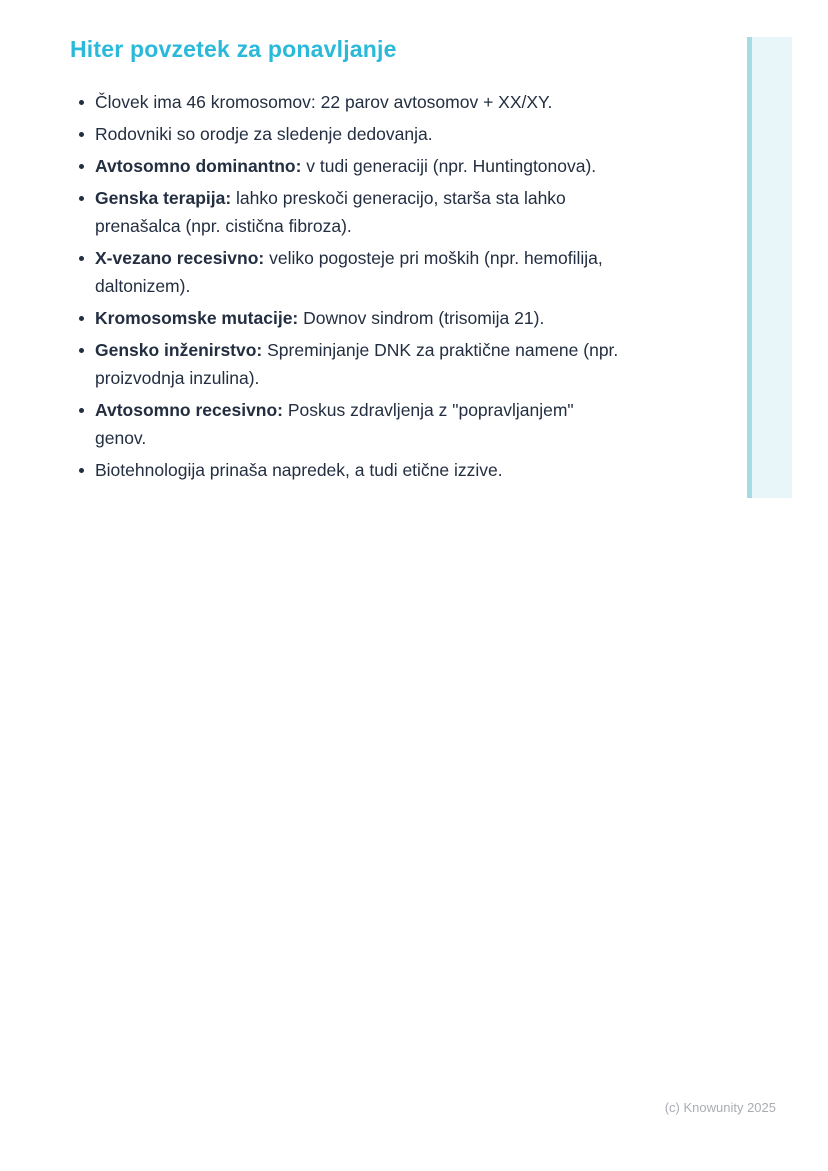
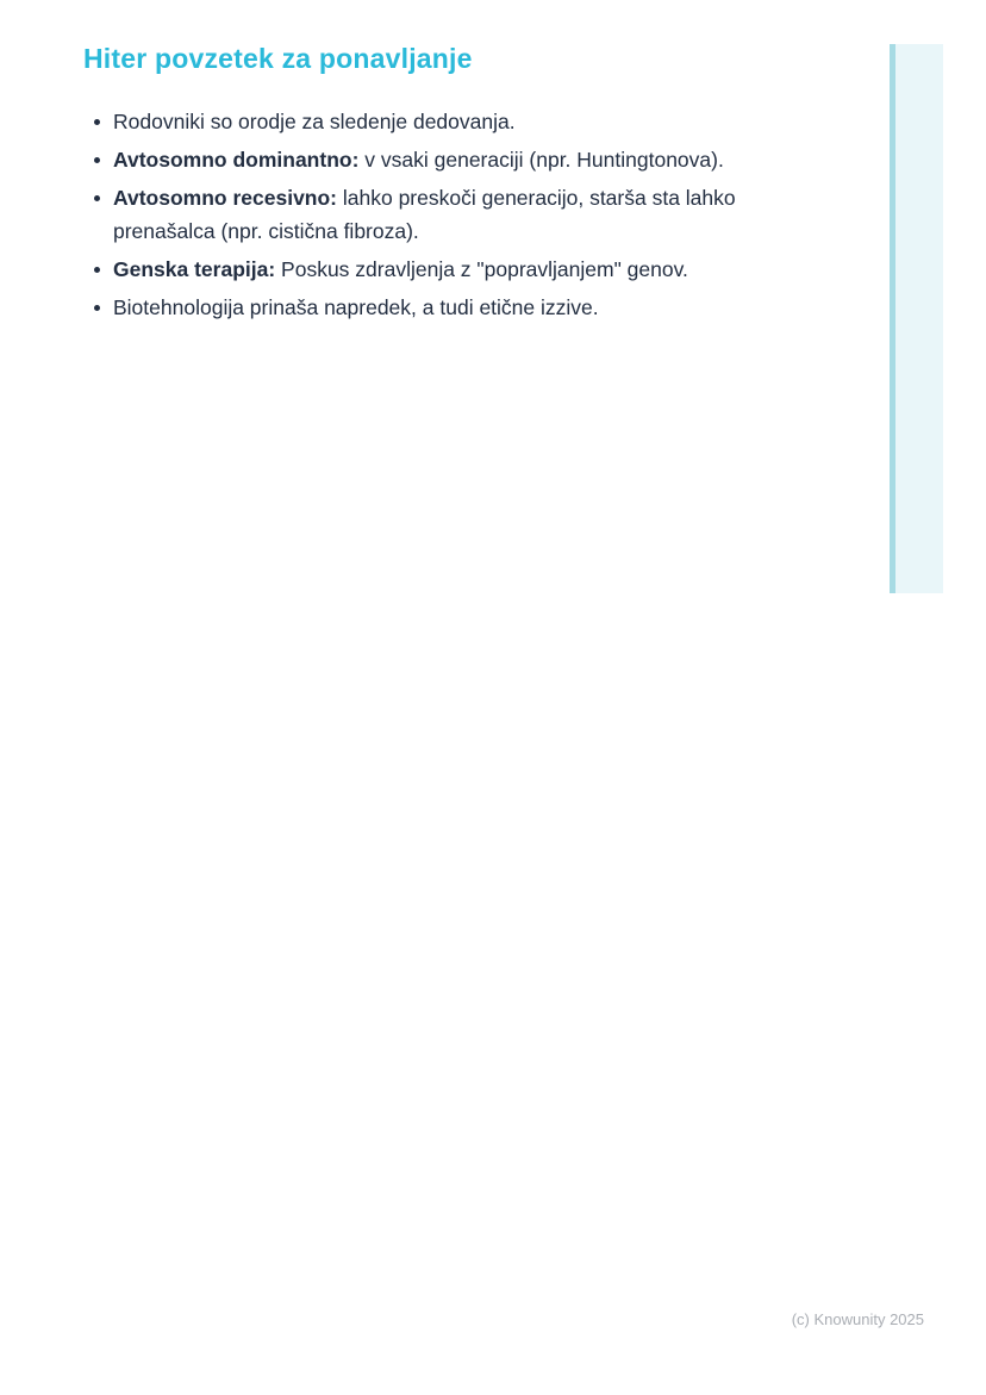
  Hiter povzetek za ponavljanje
- Človek ima 46 kromosomov: 22 parov avtosomov + XX/XY.
  Rodovniki so orodje za sledenje dedovanja.
- Avtosomno dominantno: v tudi generaciji (npr. Huntingtonova).
+ Avtosomno dominantno: v vsaki generaciji (npr. Huntingtonova).
- Genska terapija: lahko preskoči generacijo, starša sta lahko prenašalca (npr. cistična fibroza).
+ Avtosomno recesivno: lahko preskoči generacijo, starša sta lahko prenašalca (npr. cistična fibroza).
- X-vezano recesivno: veliko pogosteje pri moških (npr. hemofilija, daltonizem).
- Kromosomske mutacije: Downov sindrom (trisomija 21).
- Gensko inženirstvo: Spreminjanje DNK za praktične namene (npr. proizvodnja inzulina).
- Avtosomno recesivno: Poskus zdravljenja z "popravljanjem" genov.
+ Genska terapija: Poskus zdravljenja z "popravljanjem" genov.
  Biotehnologija prinaša napredek, a tudi etične izzive.
  (c) Knowunity 2025
